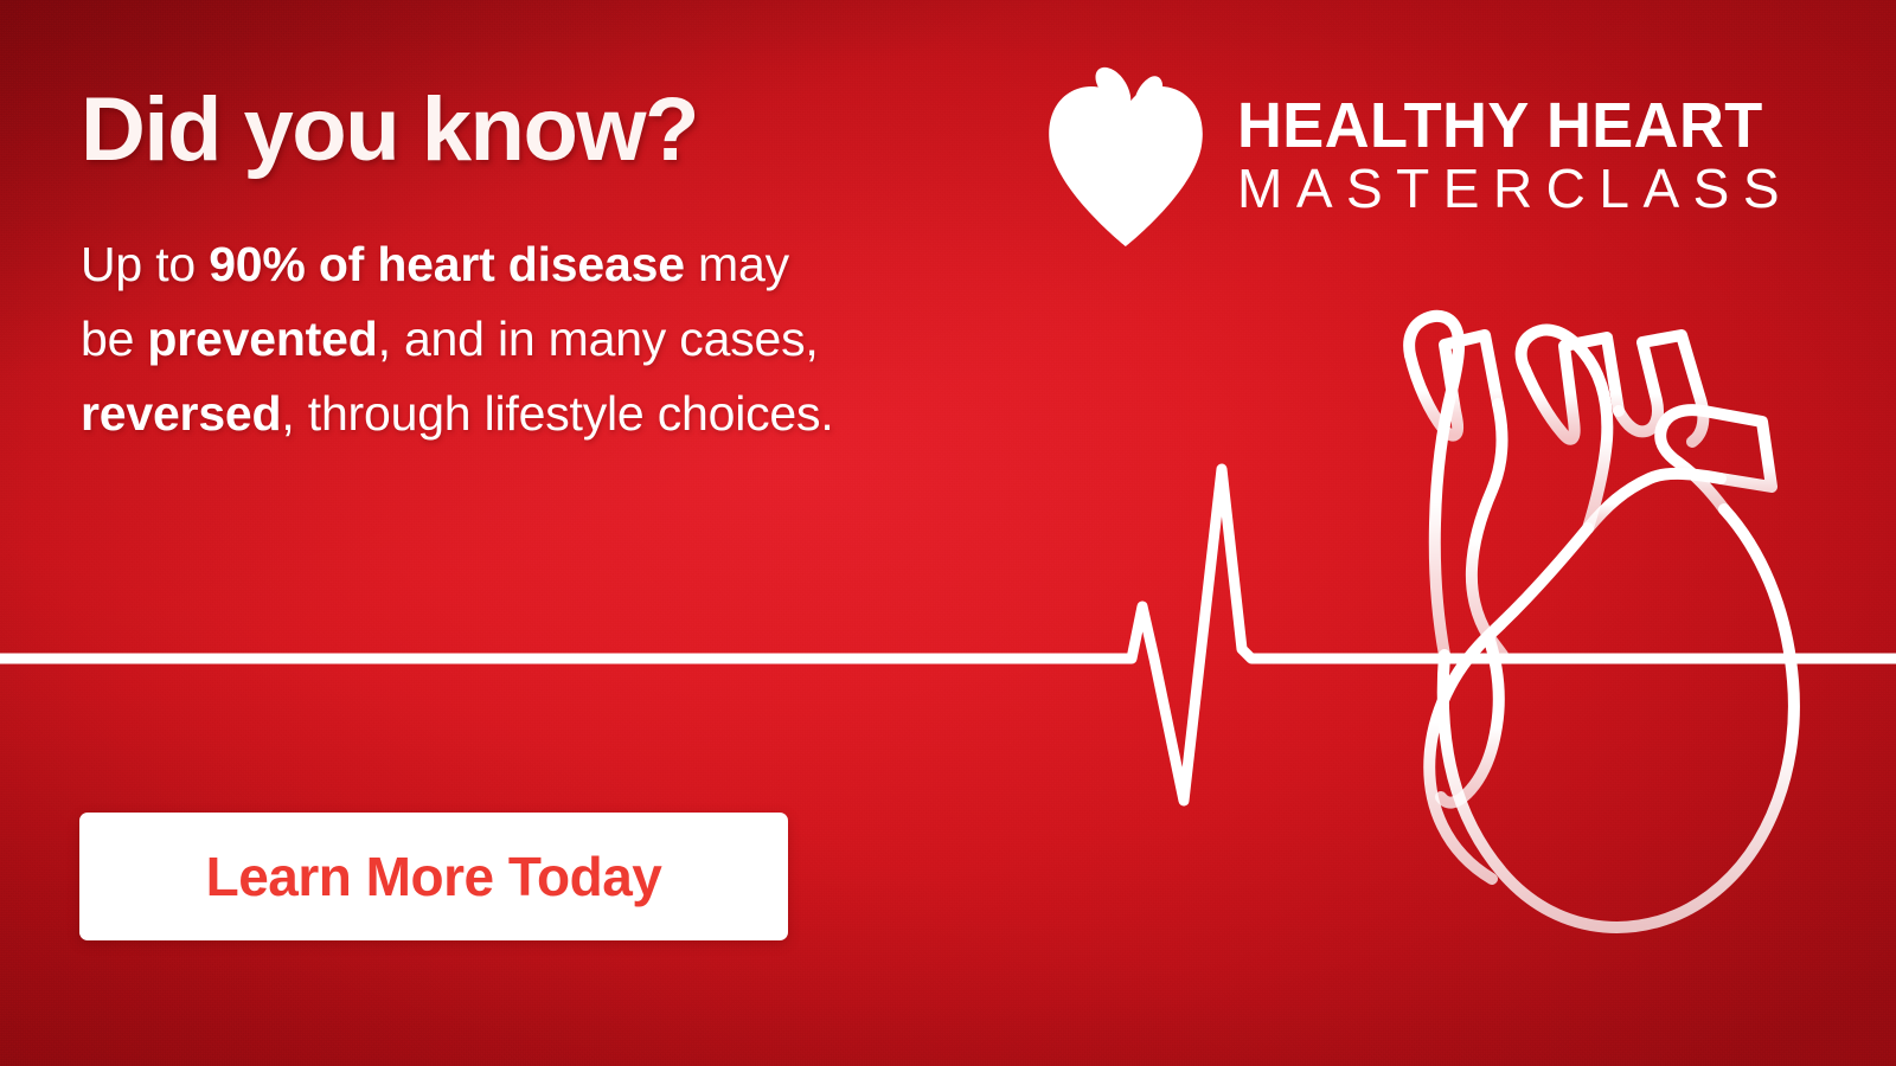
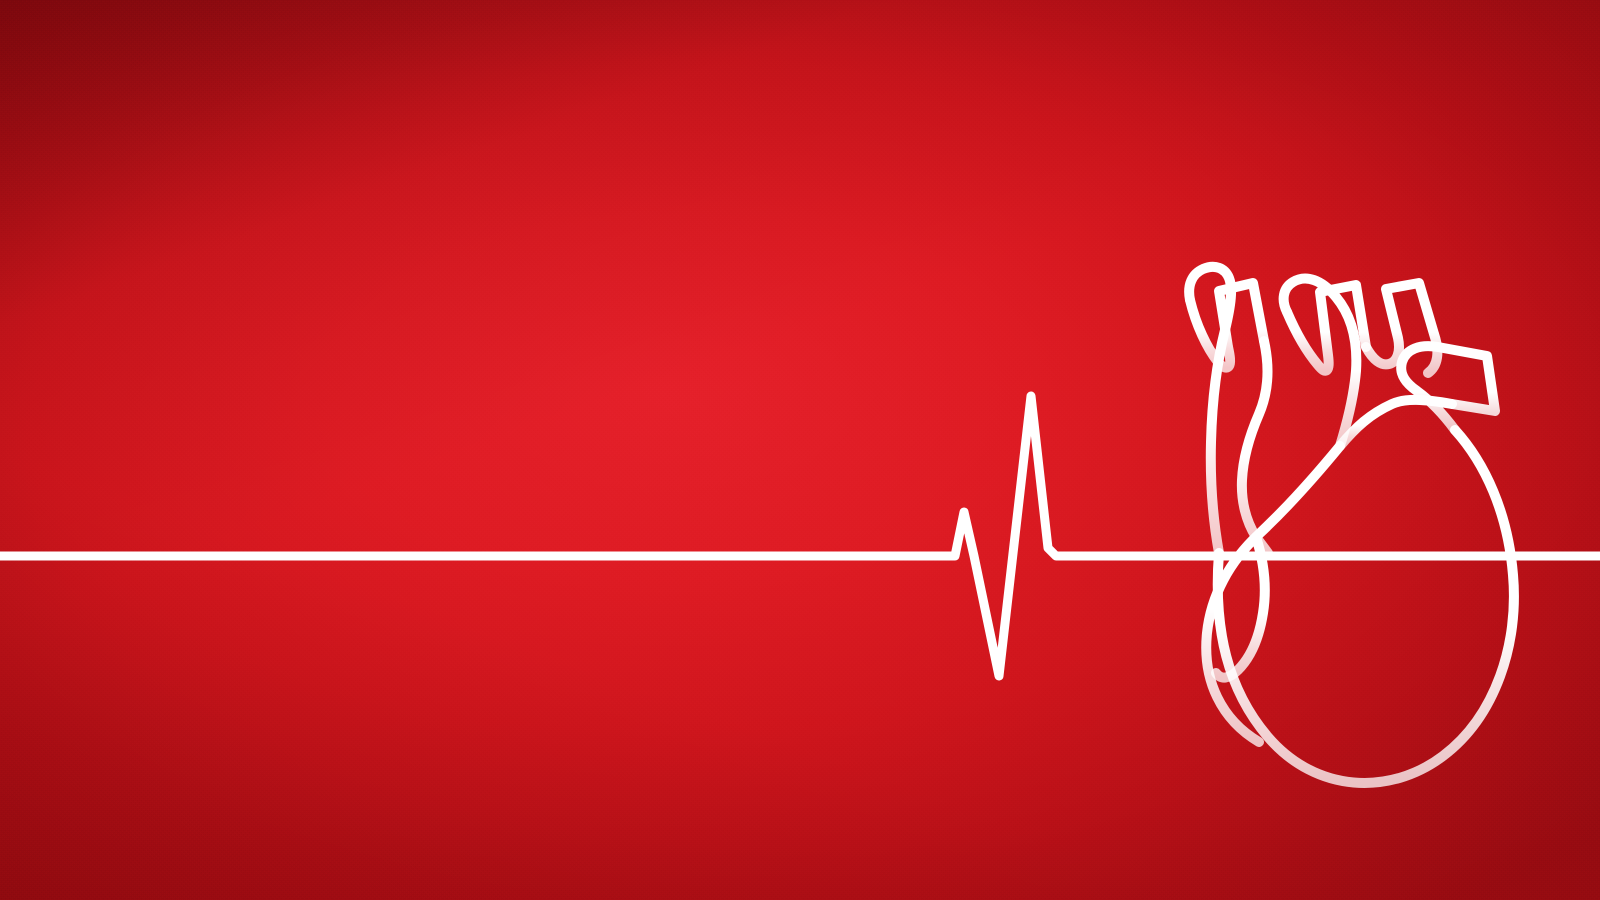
- Did you know?
- Up to 90% of heart disease may
- be prevented, and in many cases,
- reversed, through lifestyle choices.
- Learn More Today
- HEALTHY HEART
- MASTERCLASS
